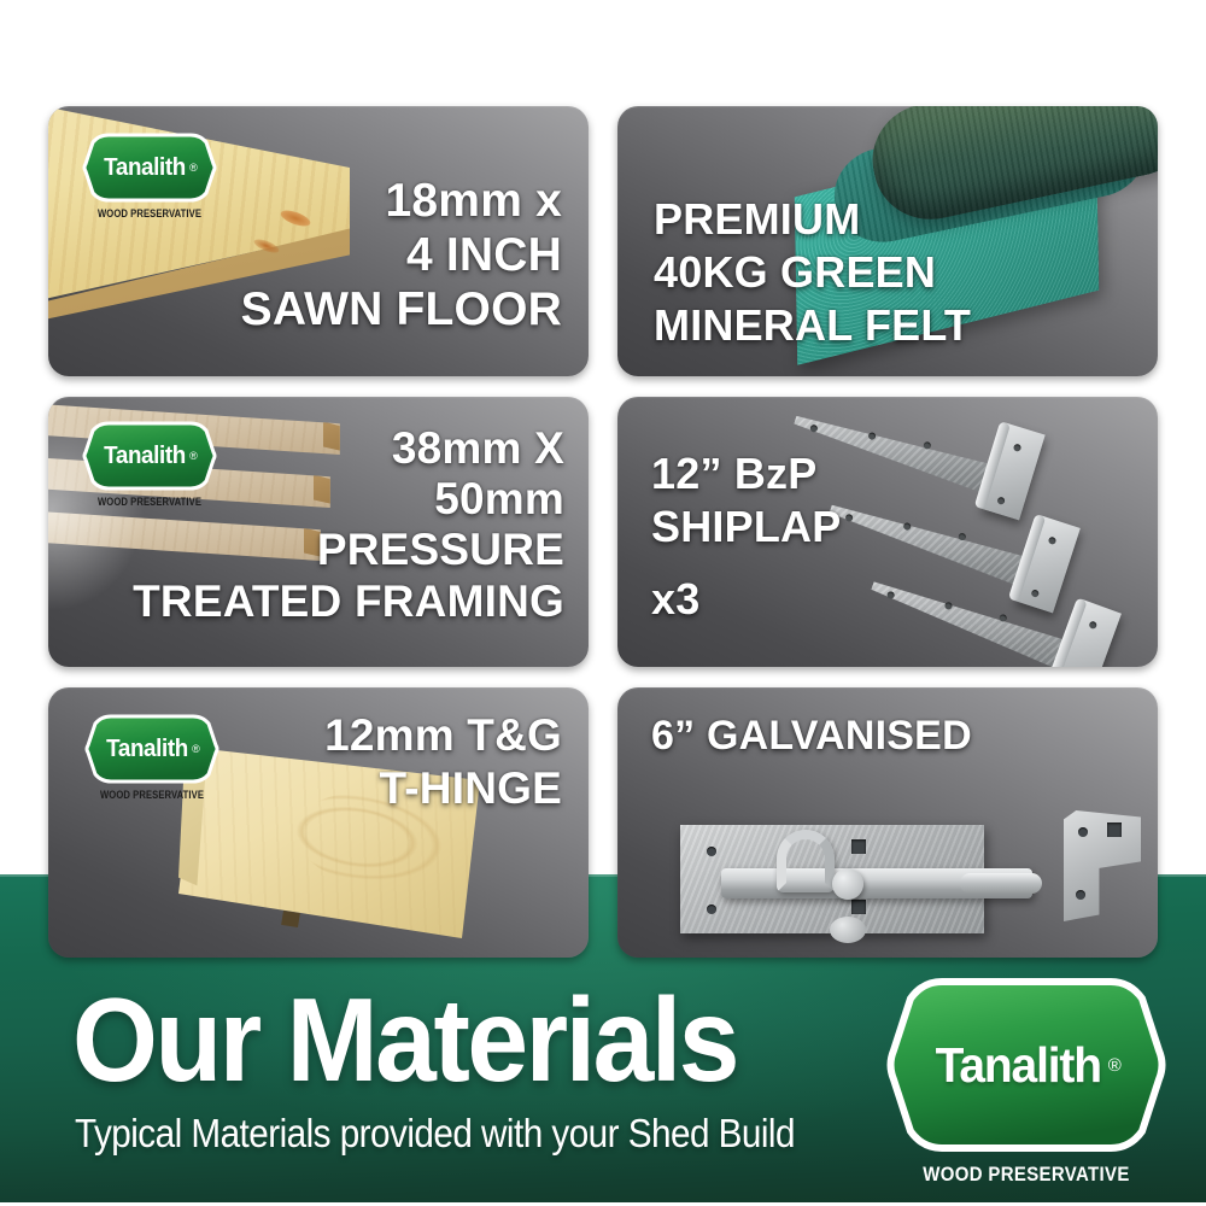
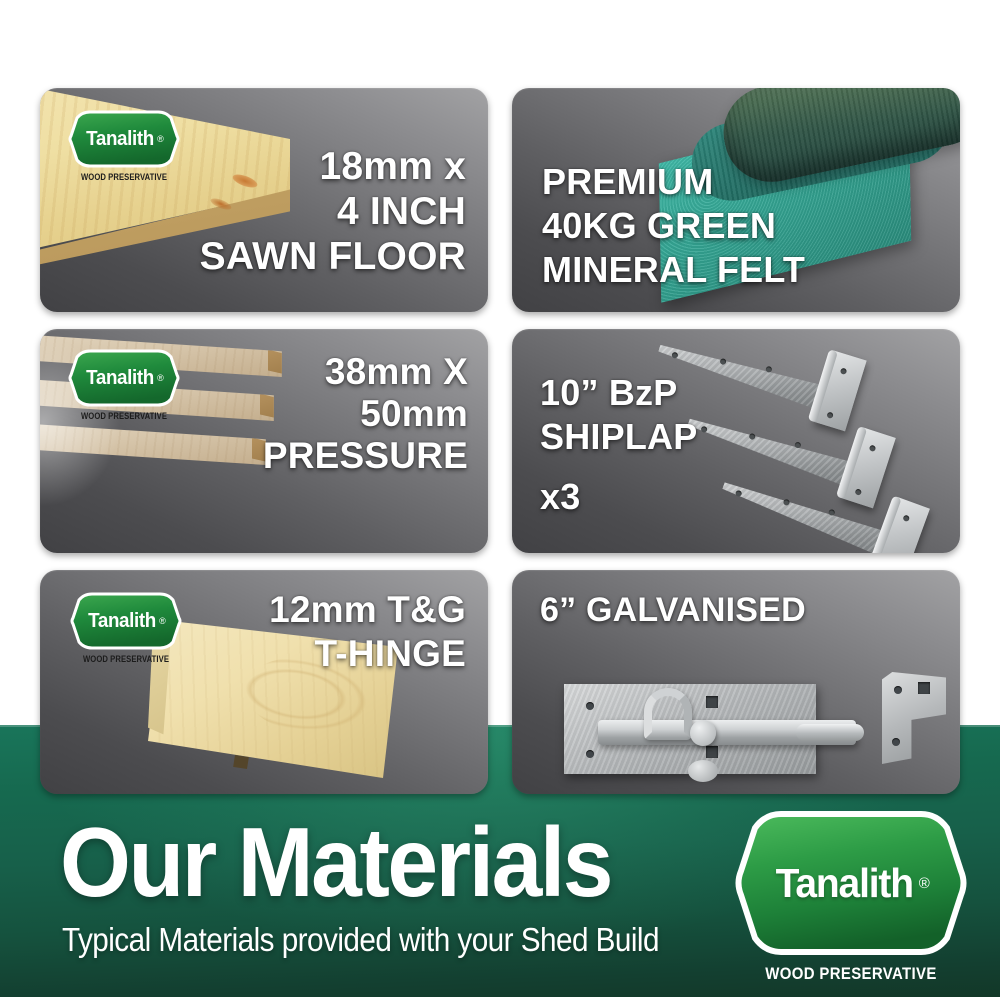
  Tanalith
  ®
  WOOD PRESERVATIVE
  18mm x
  4 INCH
  SAWN FLOOR
  PREMIUM
  40KG GREEN
  MINERAL FELT
  Tanalith
  ®
  WOOD PRESERVATIVE
  38mm X
  50mm
  PRESSURE
- TREATED FRAMING
- 12” BzP
+ 10” BzP
  SHIPLAP
  x3
  Tanalith
  ®
  WOOD PRESERVATIVE
  12mm T&G
  T-HINGE
  6” GALVANISED
  Our Materials
  Typical Materials provided with your Shed Build
  Tanalith
  ®
  WOOD PRESERVATIVE
